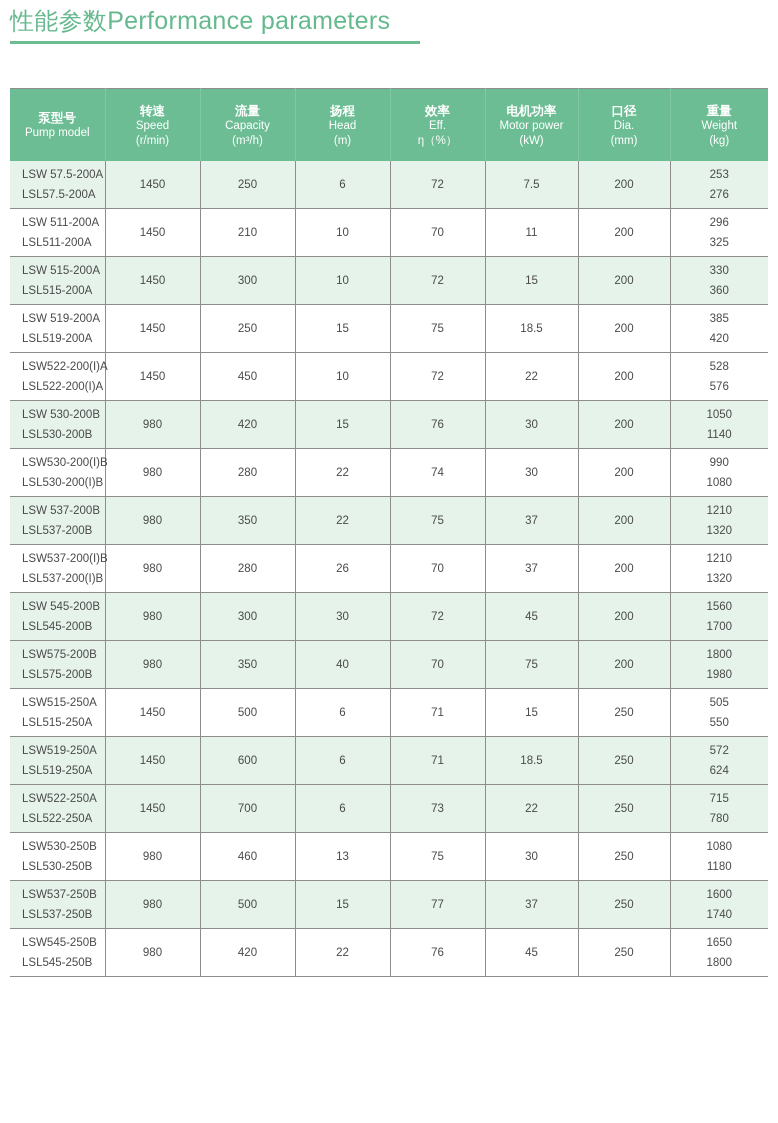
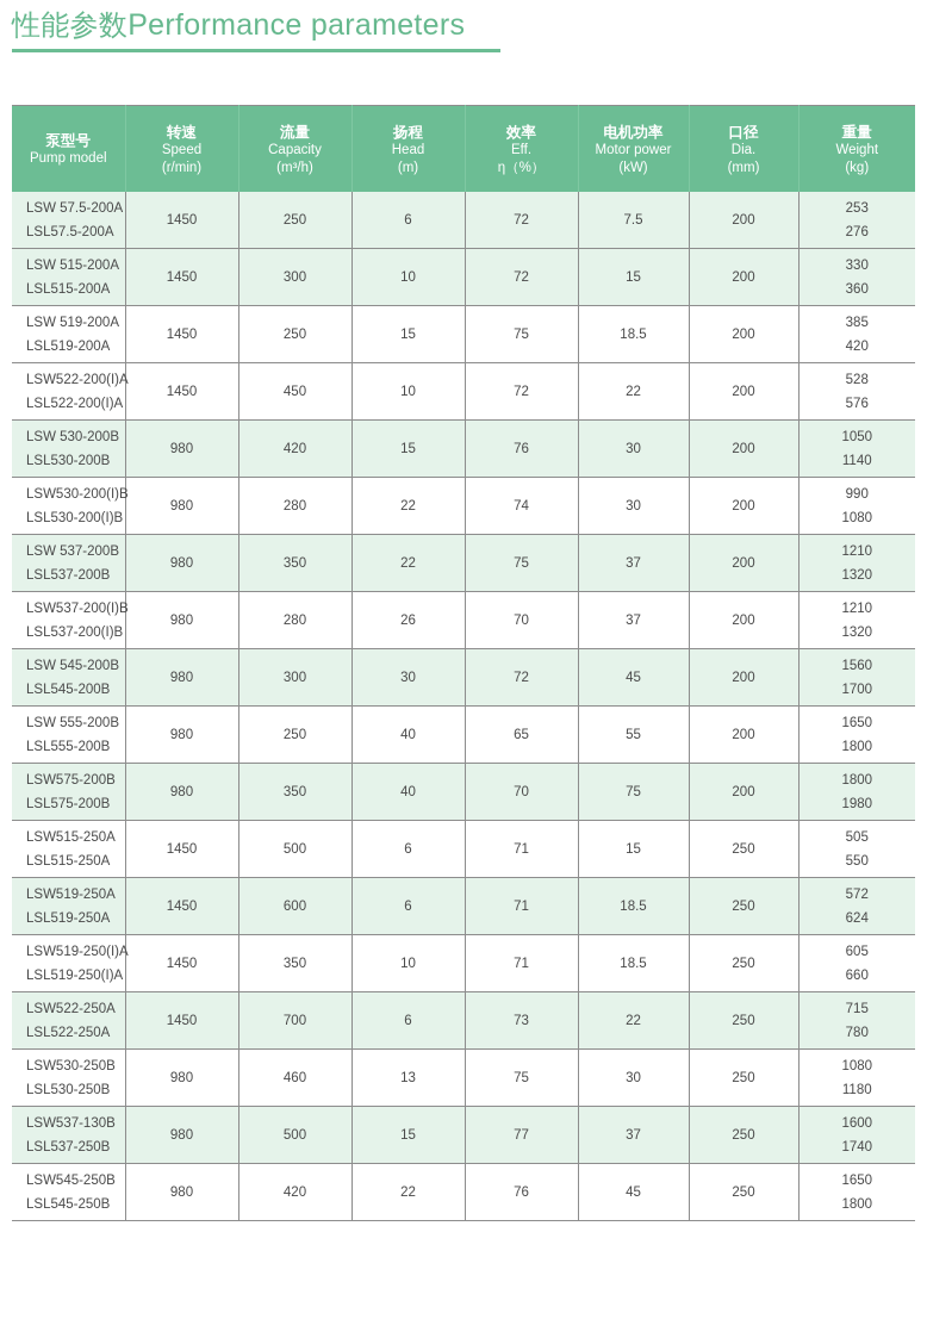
  性能参数Performance parameters
  泵型号 Pump model	转速 Speed (r/min)	流量 Capacity (m³/h)	扬程 Head (m)	效率 Eff. η（%）	电机功率 Motor power (kW)	口径 Dia. (mm)	重量 Weight (kg)
  LSW 57.5-200ALSL57.5-200A	1450	250	6	72	7.5	200	253276
- LSW 511-200ALSL511-200A	1450	210	10	70	11	200	296325
  LSW 515-200ALSL515-200A	1450	300	10	72	15	200	330360
  LSW 519-200ALSL519-200A	1450	250	15	75	18.5	200	385420
  LSW522-200(I)ALSL522-200(I)A	1450	450	10	72	22	200	528576
  LSW 530-200BLSL530-200B	980	420	15	76	30	200	10501140
  LSW530-200(I)BLSL530-200(I)B	980	280	22	74	30	200	9901080
  LSW 537-200BLSL537-200B	980	350	22	75	37	200	12101320
  LSW537-200(I)BLSL537-200(I)B	980	280	26	70	37	200	12101320
  LSW 545-200BLSL545-200B	980	300	30	72	45	200	15601700
+ LSW 555-200BLSL555-200B	980	250	40	65	55	200	16501800
  LSW575-200BLSL575-200B	980	350	40	70	75	200	18001980
  LSW515-250ALSL515-250A	1450	500	6	71	15	250	505550
  LSW519-250ALSL519-250A	1450	600	6	71	18.5	250	572624
+ LSW519-250(I)ALSL519-250(I)A	1450	350	10	71	18.5	250	605660
  LSW522-250ALSL522-250A	1450	700	6	73	22	250	715780
  LSW530-250BLSL530-250B	980	460	13	75	30	250	10801180
- LSW537-250BLSL537-250B	980	500	15	77	37	250	16001740
+ LSW537-130BLSL537-250B	980	500	15	77	37	250	16001740
  LSW545-250BLSL545-250B	980	420	22	76	45	250	16501800
